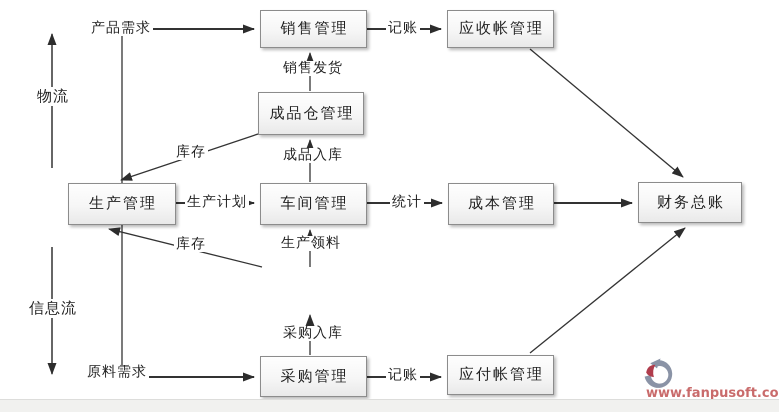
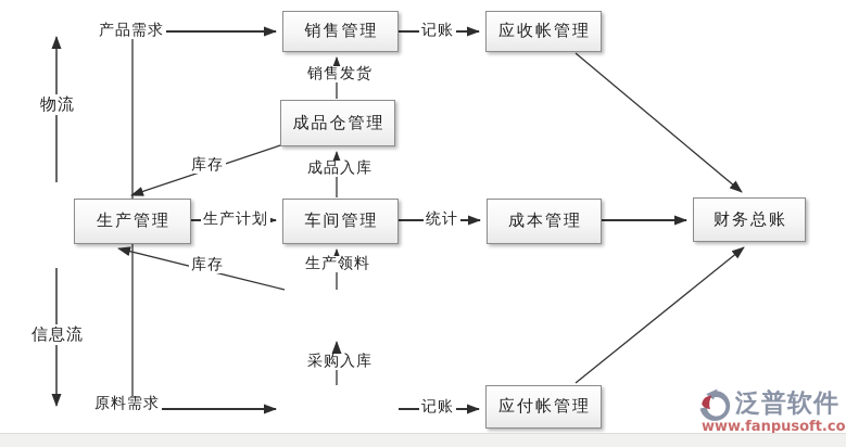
  销售管理
  应收帐管理
  成品仓管理
  生产管理
  车间管理
  成本管理
  财务总账
- 采购管理
  应付帐管理
  产品需求
  记账
  销售发货
  库存
  成品入库
  生产计划
  统计
  库存
  生产领料
  采购入库
  原料需求
  记账
  物流
  信息流
+ 泛普软件
  www.fanpusoft.co
